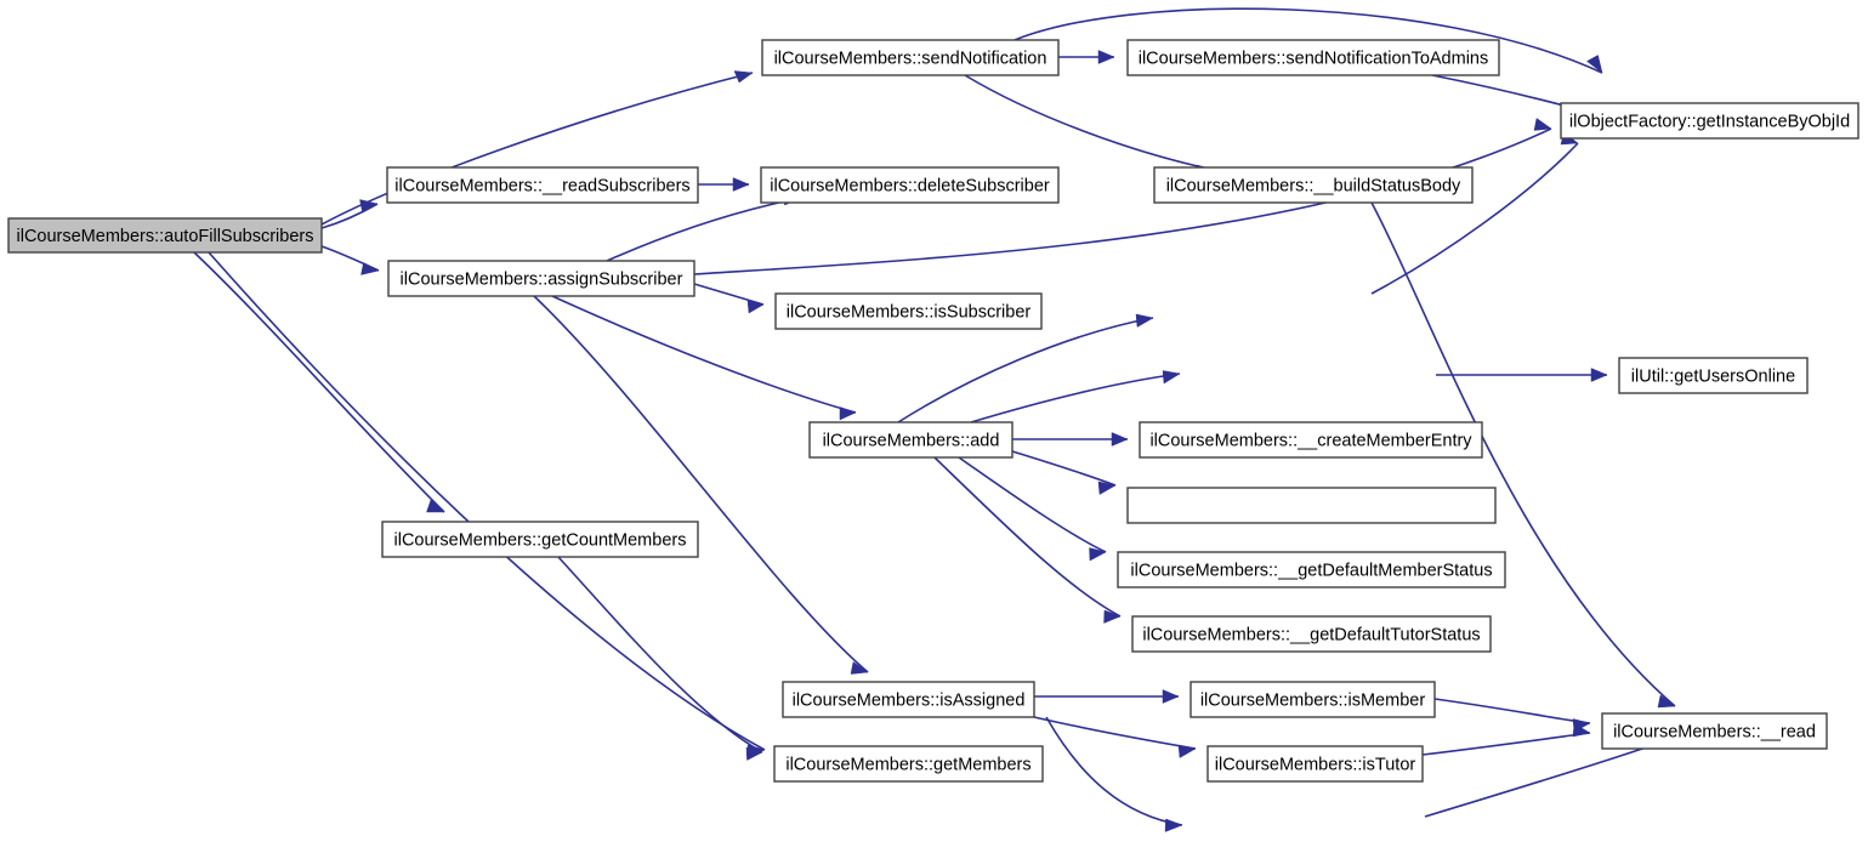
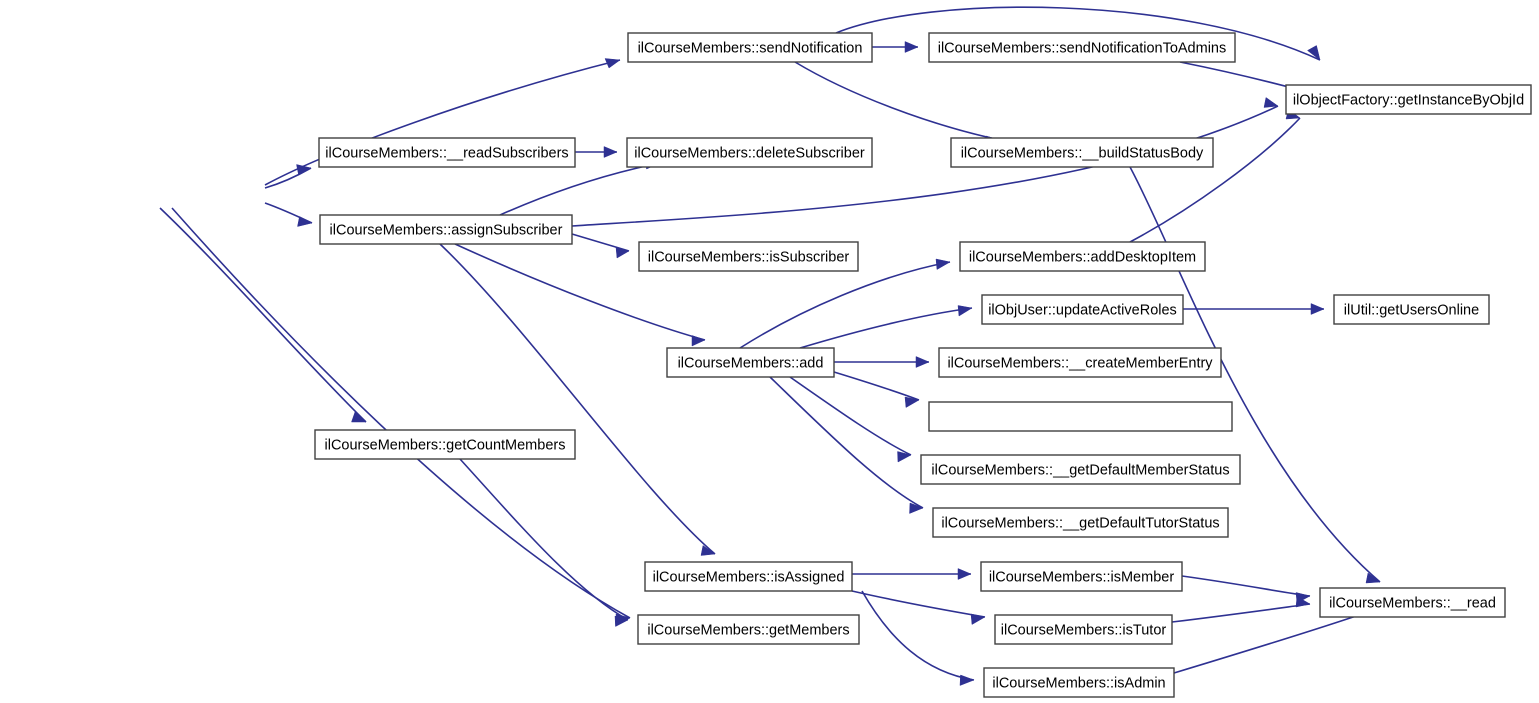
- ilCourseMembers::autoFillSubscribers
  ilCourseMembers::sendNotification
  ilCourseMembers::sendNotificationToAdmins
  ilObjectFactory::getInstanceByObjId
  ilCourseMembers::__readSubscribers
  ilCourseMembers::deleteSubscriber
  ilCourseMembers::__buildStatusBody
  ilCourseMembers::assignSubscriber
  ilCourseMembers::isSubscriber
+ ilCourseMembers::addDesktopItem
+ ilObjUser::updateActiveRoles
  ilUtil::getUsersOnline
  ilCourseMembers::add
  ilCourseMembers::__createMemberEntry
  ilCourseMembers::__getDefaultMemberStatus
  ilCourseMembers::__getDefaultTutorStatus
  ilCourseMembers::getCountMembers
  ilCourseMembers::isAssigned
  ilCourseMembers::getMembers
  ilCourseMembers::isMember
  ilCourseMembers::isTutor
+ ilCourseMembers::isAdmin
  ilCourseMembers::__read
